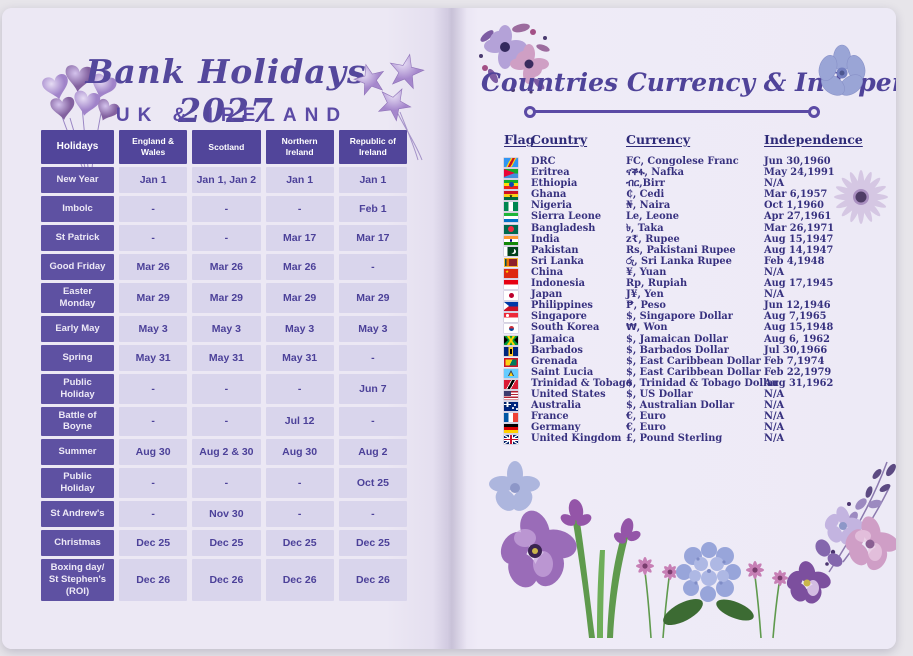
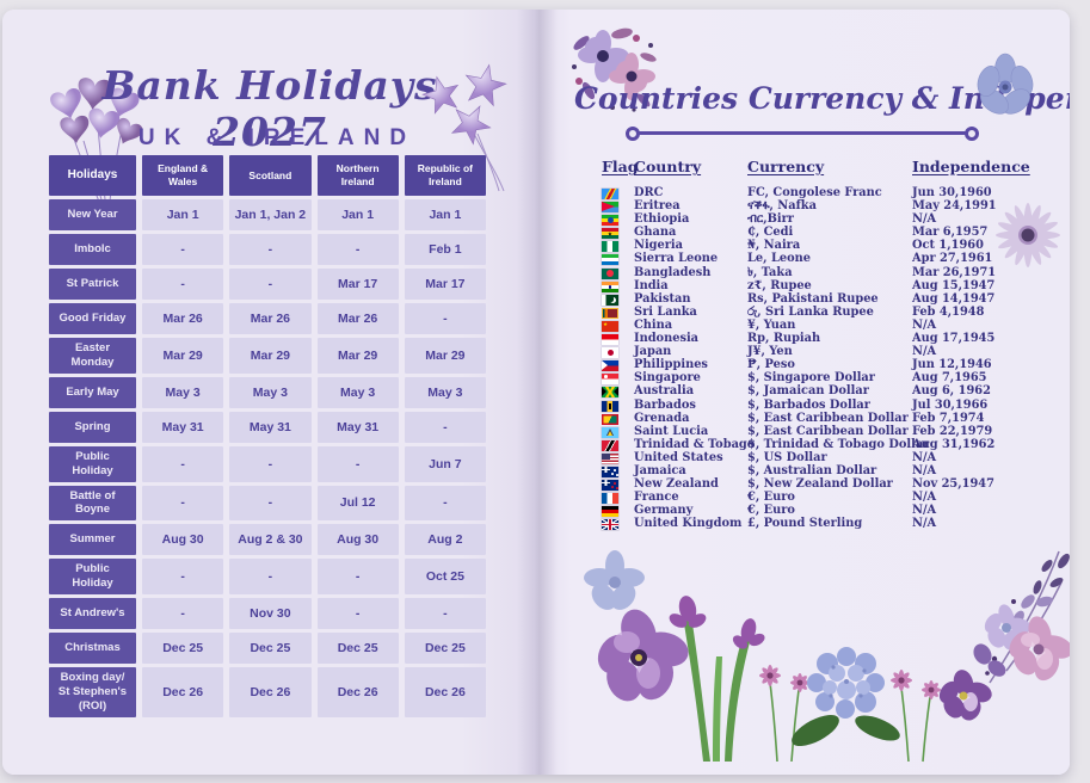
  Bank Holidays 2027
  UK & IRELAND
  Holidays
  England & Wales
  Scotland
  Northern Ireland
  Republic of Ireland
  New Year
  Jan 1
  Jan 1, Jan 2
  Jan 1
  Jan 1
  Imbolc
  -
  -
  -
  Feb 1
  St Patrick
  -
  -
  Mar 17
  Mar 17
  Good Friday
  Mar 26
  Mar 26
  Mar 26
  -
  Easter Monday
  Mar 29
  Mar 29
  Mar 29
  Mar 29
  Early May
  May 3
  May 3
  May 3
  May 3
  Spring
  May 31
  May 31
  May 31
  -
  Public Holiday
  -
  -
  -
  Jun 7
  Battle of Boyne
  -
  -
  Jul 12
  -
  Summer
  Aug 30
  Aug 2 & 30
  Aug 30
  Aug 2
  Public Holiday
  -
  -
  -
  Oct 25
  St Andrew's
  -
  Nov 30
  -
  -
  Christmas
  Dec 25
  Dec 25
  Dec 25
  Dec 25
  Boxing day/ St Stephen's (ROI)
  Dec 26
  Dec 26
  Dec 26
  Dec 26
  Countries Currency & Inpe
  Flag
  Country
  Currency
  Independence
  DRC
  FC, Congolese Franc
  Jun 30,1960
  Eritrea
  ናቕፋ, Nafka
  May 24,1991
  Ethiopia
  ብር,Birr
  N/A
  Ghana
  ₵, Cedi
  Mar 6,1957
  Nigeria
  ₦, Naira
  Oct 1,1960
  Sierra Leone
  Le, Leone
  Apr 27,1961
  Bangladesh
  ৳, Taka
  Mar 26,1971
  India
  z₹, Rupee
  Aug 15,1947
  Pakistan
  Rs, Pakistani Rupee
  Aug 14,1947
  Sri Lanka
  රු, Sri Lanka Rupee
  Feb 4,1948
  China
  ¥, Yuan
  N/A
  Indonesia
  Rp, Rupiah
  Aug 17,1945
  Japan
  J¥, Yen
  N/A
  Philippines
  ₱, Peso
  Jun 12,1946
  Singapore
  $, Singapore Dollar
  Aug 7,1965
- South Korea
- ₩, Won
- Aug 15,1948
- Jamaica
+ Australia
  $, Jamaican Dollar
  Aug 6, 1962
  Barbados
  $, Barbados Dollar
  Jul 30,1966
  Grenada
  $, East Caribbean Dollar
  Feb 7,1974
  Saint Lucia
  $, East Caribbean Dollar
  Feb 22,1979
  Trinidad & Tobago
  $, Trinidad & Tobago Dollar
  Aug 31,1962
  United States
  $, US Dollar
  N/A
- Australia
+ Jamaica
  $, Australian Dollar
  N/A
+ New Zealand
+ $, New Zealand Dollar
+ Nov 25,1947
  France
  €, Euro
  N/A
  Germany
  €, Euro
  N/A
  United Kingdom
  £, Pound Sterling
  N/A
